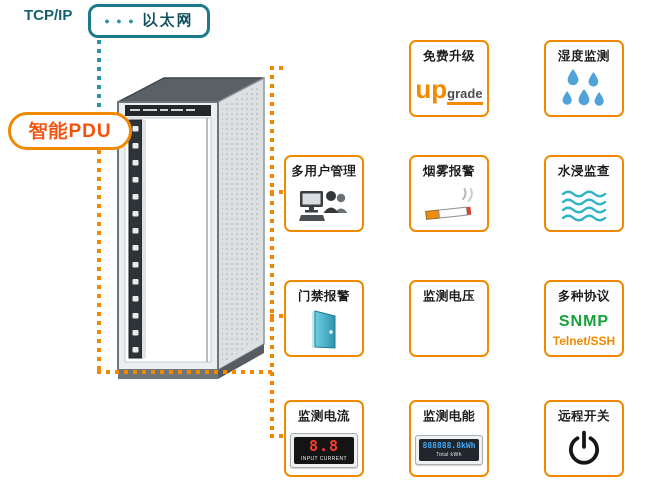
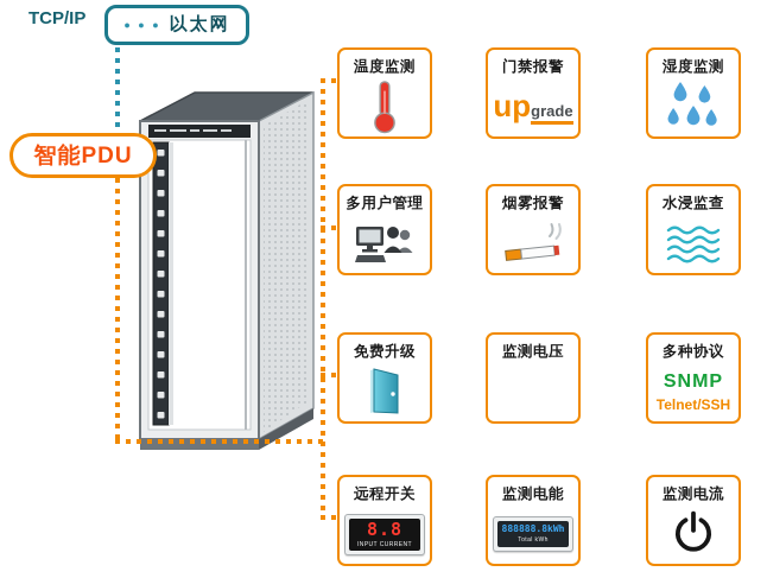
  TCP/IP
  ● ● ●
  以太网
  智能PDU
+ 温度监测
- 免费升级
+ 门禁报警
  up
  grade
  湿度监测
  多用户管理
  烟雾报警
  水浸监查
- 门禁报警
+ 免费升级
  监测电压
  多种协议
  SNMP
  Telnet/SSH
- 监测电流
+ 远程开关
  8.8
  监测电能
  888888.8kWh
- 远程开关
+ 监测电流
